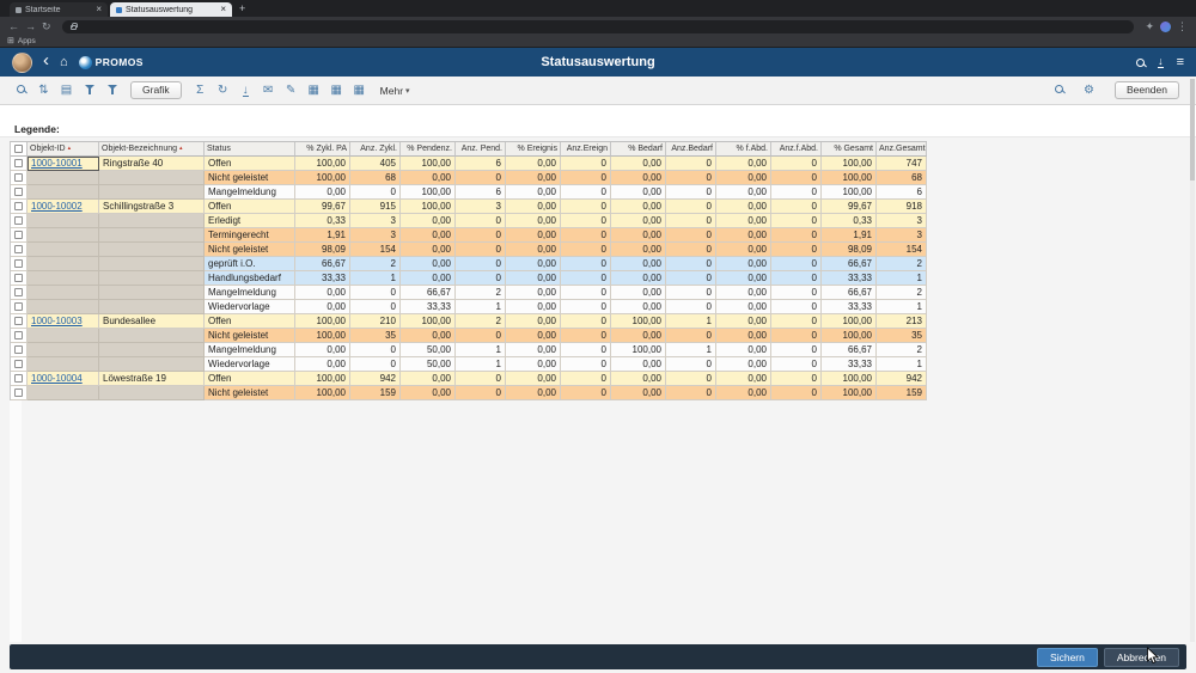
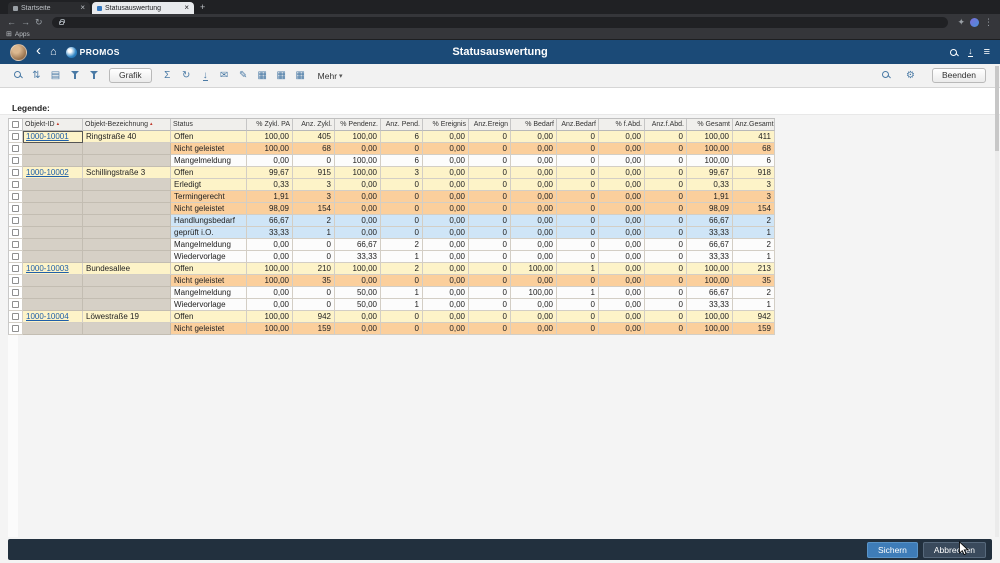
  ×
  ×
  +
  ←
  →
  ↻
  ✦
  ⋮
  ‹
  ⌂
  PROMOS
  Statusauswertung
  ↓
  ≡
  ⇅
  ▤
  Grafik
  Σ
  ↻
  ↓
  ✉
  ✎
  ▦
  ▦
  ▦
  Mehr
  ⚙
  Beenden
  Legende:
  1000-10001
  Ringstraße 40
  Offen
  100,00
  405
  100,00
  6
  0,00
  0
  0,00
  0
  0,00
  0
  100,00
- 747
+ 411
  Nicht geleistet
  100,00
  68
  0,00
  0
  0,00
  0
  0,00
  0
  0,00
  0
  100,00
  68
  Mangelmeldung
  0,00
  0
  100,00
  6
  0,00
  0
  0,00
  0
  0,00
  0
  100,00
  6
  1000-10002
  Schillingstraße 3
  Offen
  99,67
  915
  100,00
  3
  0,00
  0
  0,00
  0
  0,00
  0
  99,67
  918
  Erledigt
  0,33
  3
  0,00
  0
  0,00
  0
  0,00
  0
  0,00
  0
  0,33
  3
  Termingerecht
  1,91
  3
  0,00
  0
  0,00
  0
  0,00
  0
  0,00
  0
  1,91
  3
  Nicht geleistet
  98,09
  154
  0,00
  0
  0,00
  0
  0,00
  0
  0,00
  0
  98,09
  154
- geprüft i.O.
+ Handlungsbedarf
  66,67
  2
  0,00
  0
  0,00
  0
  0,00
  0
  0,00
  0
  66,67
  2
- Handlungsbedarf
+ geprüft i.O.
  33,33
  1
  0,00
  0
  0,00
  0
  0,00
  0
  0,00
  0
  33,33
  1
  Mangelmeldung
  0,00
  0
  66,67
  2
  0,00
  0
  0,00
  0
  0,00
  0
  66,67
  2
  Wiedervorlage
  0,00
  0
  33,33
  1
  0,00
  0
  0,00
  0
  0,00
  0
  33,33
  1
  1000-10003
  Bundesallee
  Offen
  100,00
  210
  100,00
  2
  0,00
  0
  100,00
  1
  0,00
  0
  100,00
  213
  Nicht geleistet
  100,00
  35
  0,00
  0
  0,00
  0
  0,00
  0
  0,00
  0
  100,00
  35
  Mangelmeldung
  0,00
  0
  50,00
  1
  0,00
  0
  100,00
  1
  0,00
  0
  66,67
  2
  Wiedervorlage
  0,00
  0
  50,00
  1
  0,00
  0
  0,00
  0
  0,00
  0
  33,33
  1
  1000-10004
  Löwestraße 19
  Offen
  100,00
  942
  0,00
  0
  0,00
  0
  0,00
  0
  0,00
  0
  100,00
  942
  Nicht geleistet
  100,00
  159
  0,00
  0
  0,00
  0
  0,00
  0
  0,00
  0
  100,00
  159
  Sichern
  Abbrecn
